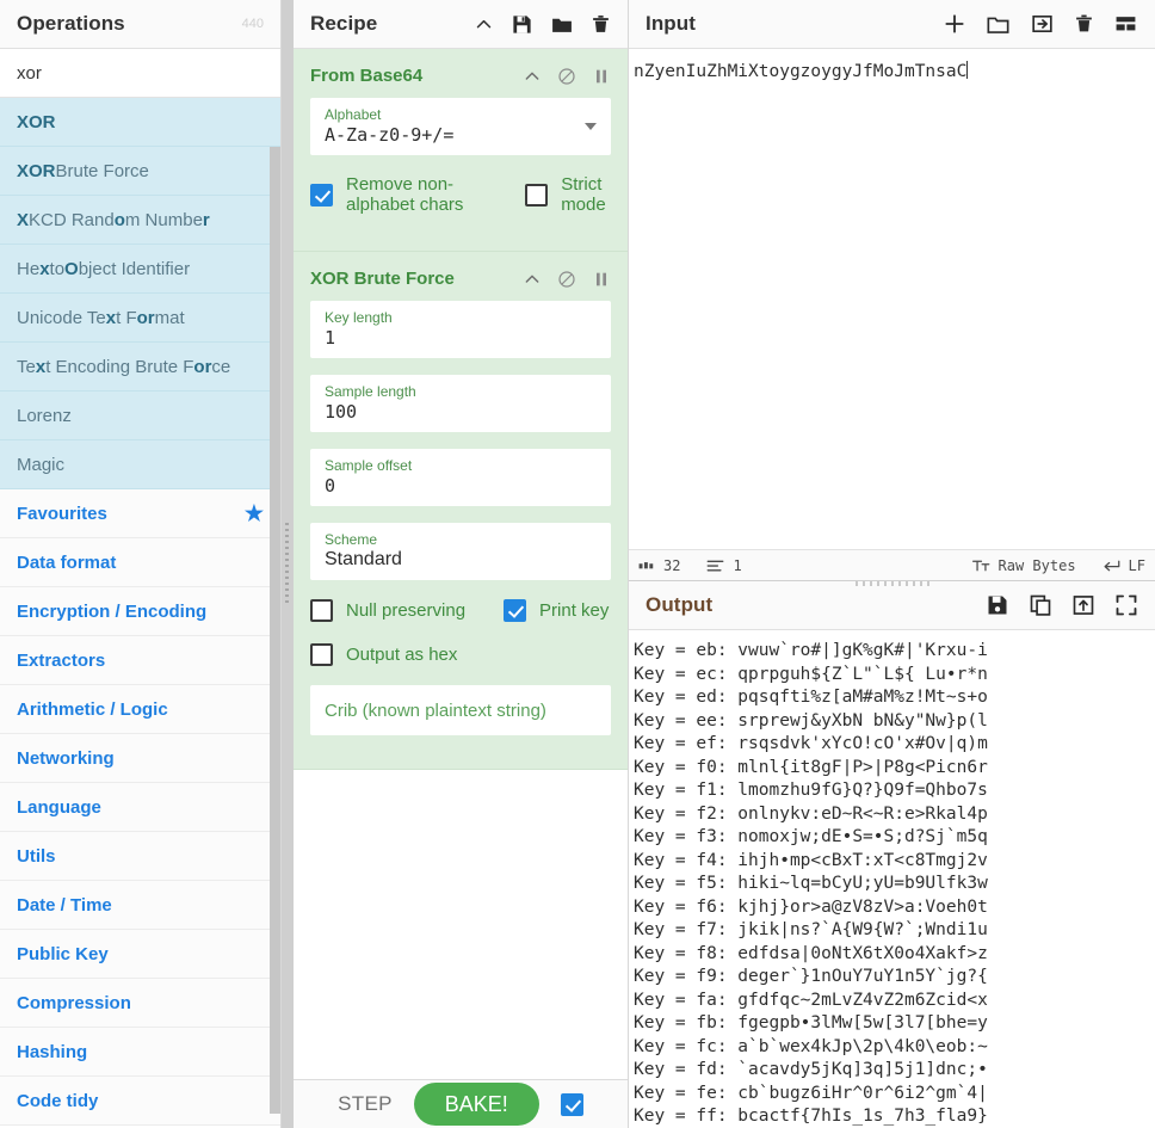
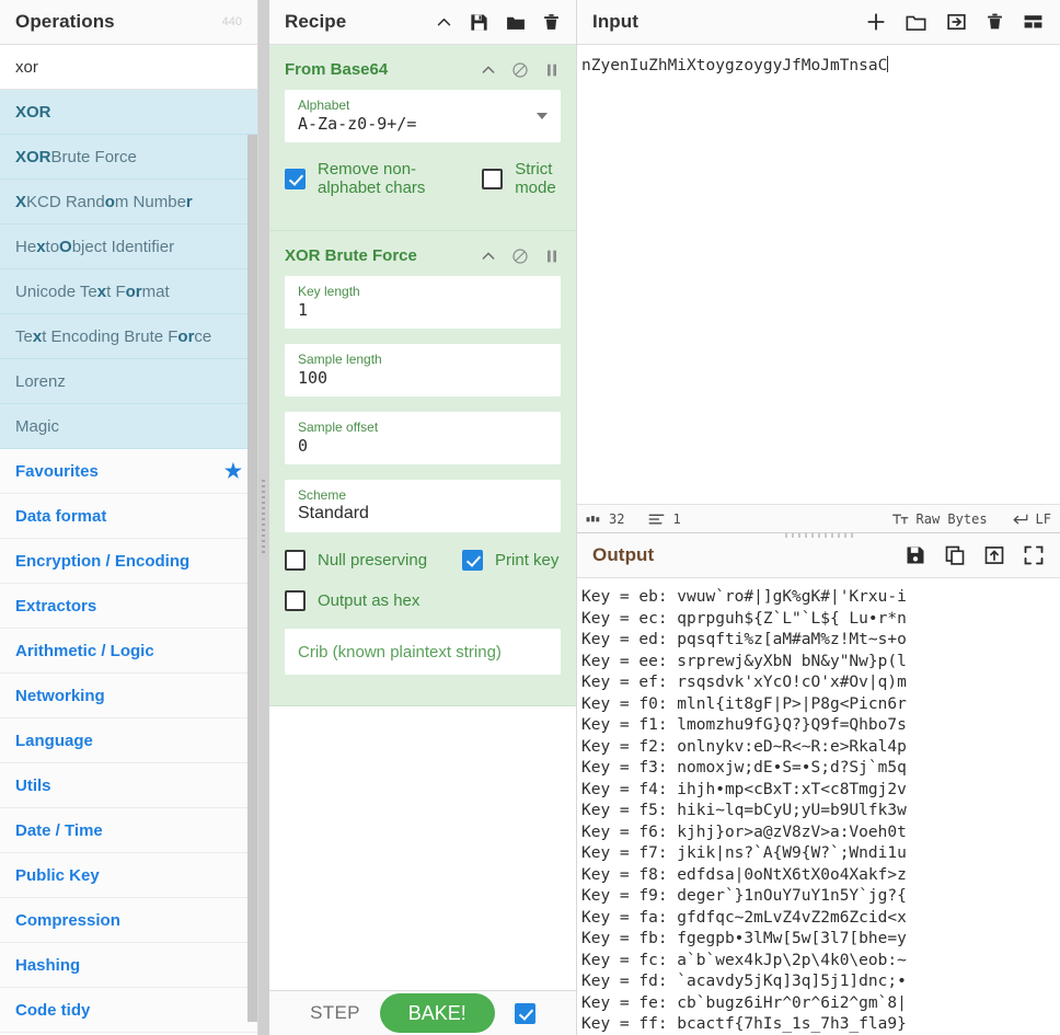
  Operations
  440
  xor
  XOR
  XOR
  Brute Force
  X
  KCD Rand
  o
  m Numbe
  r
  He
  x
  to
  O
  bject Identifier
  Unicode Te
  x
  t F
  or
  mat
  Te
  x
  t Encoding Brute F
  or
  ce
  Lorenz
  Magic
  Favourites
  ★
  Data format
  Encryption / Encoding
  Extractors
  Arithmetic / Logic
  Networking
  Language
  Utils
  Date / Time
  Public Key
  Compression
  Hashing
  Code tidy
  Recipe
  From Base64
  Alphabet
  A-Za-z0-9+/=
  Remove non-alphabet chars
  Strict mode
  XOR Brute Force
  Key length
  1
  Sample length
  100
  Sample offset
  0
  Scheme
  Standard
  Null preserving
  Print key
  Output as hex
  Crib (known plaintext string)
  STEP
  BAKE!
  Input
  nZyenIuZhMiXtoygzoygyJfMoJmTnsaC
  32
  1
  Raw Bytes
  LF
  Output
  Key = eb: vwuw`ro#|]gK%gK#|'Krxu-i
  Key = ec: qprpguh${Z`L"`L${ Lu•r*n
  Key = ed: pqsqfti%z[aM#aM%z!Mt~s+o
  Key = ee: srprewj&yXbN bN&y"Nw}p(l
  Key = ef: rsqsdvk'xYcO!cO'x#Ov|q)m
  Key = f0: mlnl{it8gF|P>|P8g<Picn6r
  Key = f1: lmomzhu9fG}Q?}Q9f=Qhbo7s
  Key = f2: onlnykv:eD~R<~R:e>Rkal4p
  Key = f3: nomoxjw;dE•S=•S;d?Sj`m5q
  Key = f4: ihjh•mp<cBxT:xT<c8Tmgj2v
  Key = f5: hiki~lq=bCyU;yU=b9Ulfk3w
  Key = f6: kjhj}or>a@zV8zV>a:Voeh0t
  Key = f7: jkik|ns?`A{W9{W?`;Wndi1u
  Key = f8: edfdsa|0oNtX6tX0o4Xakf>z
  Key = f9: deger`}1nOuY7uY1n5Y`jg?{
  Key = fa: gfdfqc~2mLvZ4vZ2m6Zcid<x
  Key = fb: fgegpb•3lMw[5w[3l7[bhe=y
  Key = fc: a`b`wex4kJp\2p\4k0\eob:~
  Key = fd: `acavdy5jKq]3q]5j1]dnc;•
- Key = fe: cb`bugz6iHr^0r^6i2^gm`4|
+ Key = fe: cb`bugz6iHr^0r^6i2^gm`8|
  Key = ff: bcactf{7hIs_1s_7h3_fla9}
